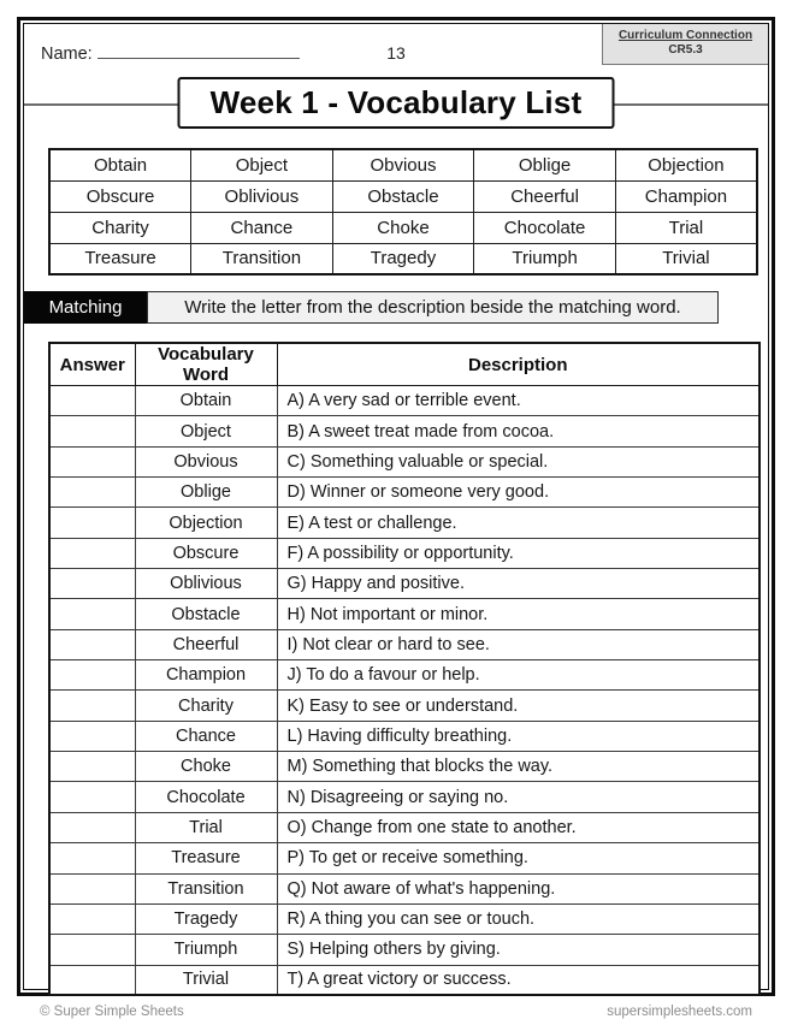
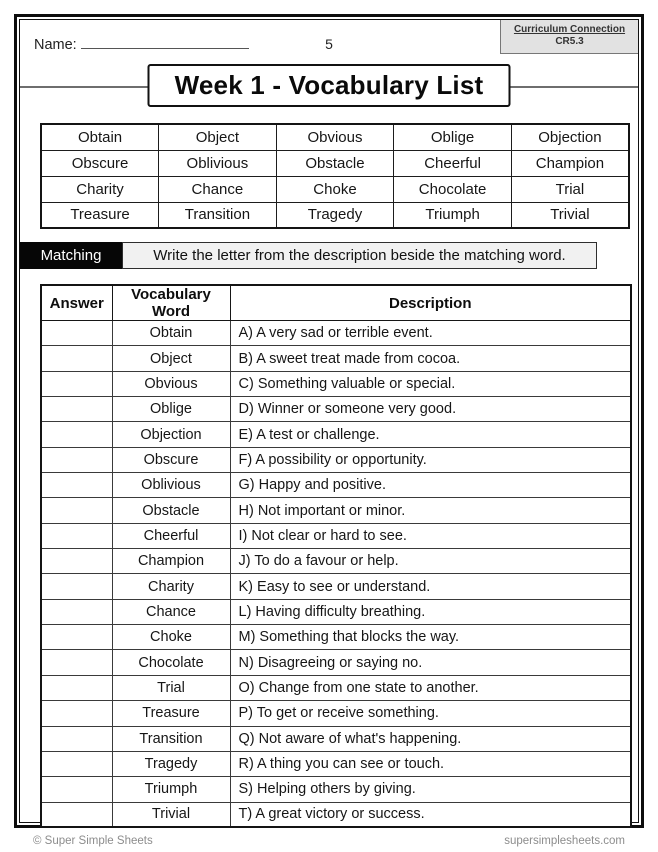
  Name:
- 13
+ 5
  Curriculum Connection
  CR5.3
  Week 1 - Vocabulary List
  Obtain	Object	Obvious	Oblige	Objection
  Obscure	Oblivious	Obstacle	Cheerful	Champion
  Charity	Chance	Choke	Chocolate	Trial
  Treasure	Transition	Tragedy	Triumph	Trivial
  Matching
  Write the letter from the description beside the matching word.
  Answer	Vocabulary Word	Description
  	Obtain	A) A very sad or terrible event.
  	Object	B) A sweet treat made from cocoa.
  	Obvious	C) Something valuable or special.
  	Oblige	D) Winner or someone very good.
  	Objection	E) A test or challenge.
  	Obscure	F) A possibility or opportunity.
  	Oblivious	G) Happy and positive.
  	Obstacle	H) Not important or minor.
  	Cheerful	I) Not clear or hard to see.
  	Champion	J) To do a favour or help.
  	Charity	K) Easy to see or understand.
  	Chance	L) Having difficulty breathing.
  	Choke	M) Something that blocks the way.
  	Chocolate	N) Disagreeing or saying no.
  	Trial	O) Change from one state to another.
  	Treasure	P) To get or receive something.
  	Transition	Q) Not aware of what's happening.
  	Tragedy	R) A thing you can see or touch.
  	Triumph	S) Helping others by giving.
  	Trivial	T) A great victory or success.
  © Super Simple Sheets
  supersimplesheets.com
